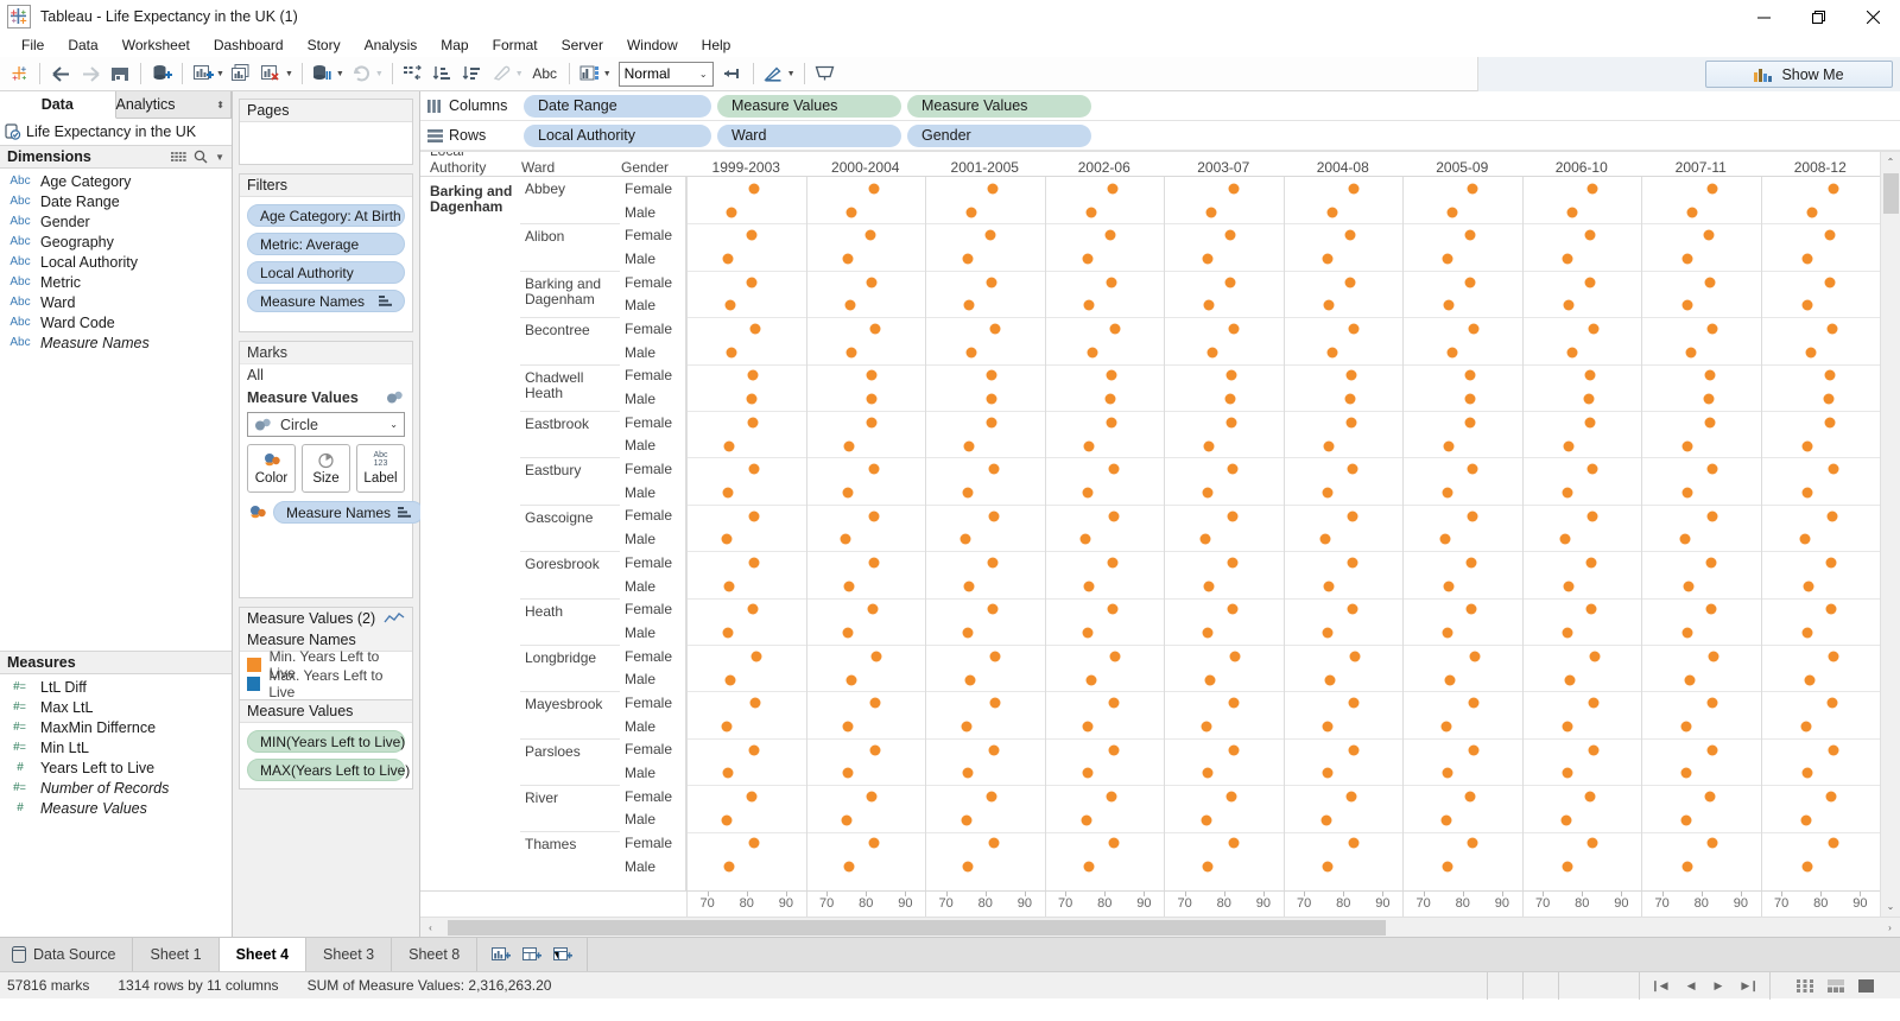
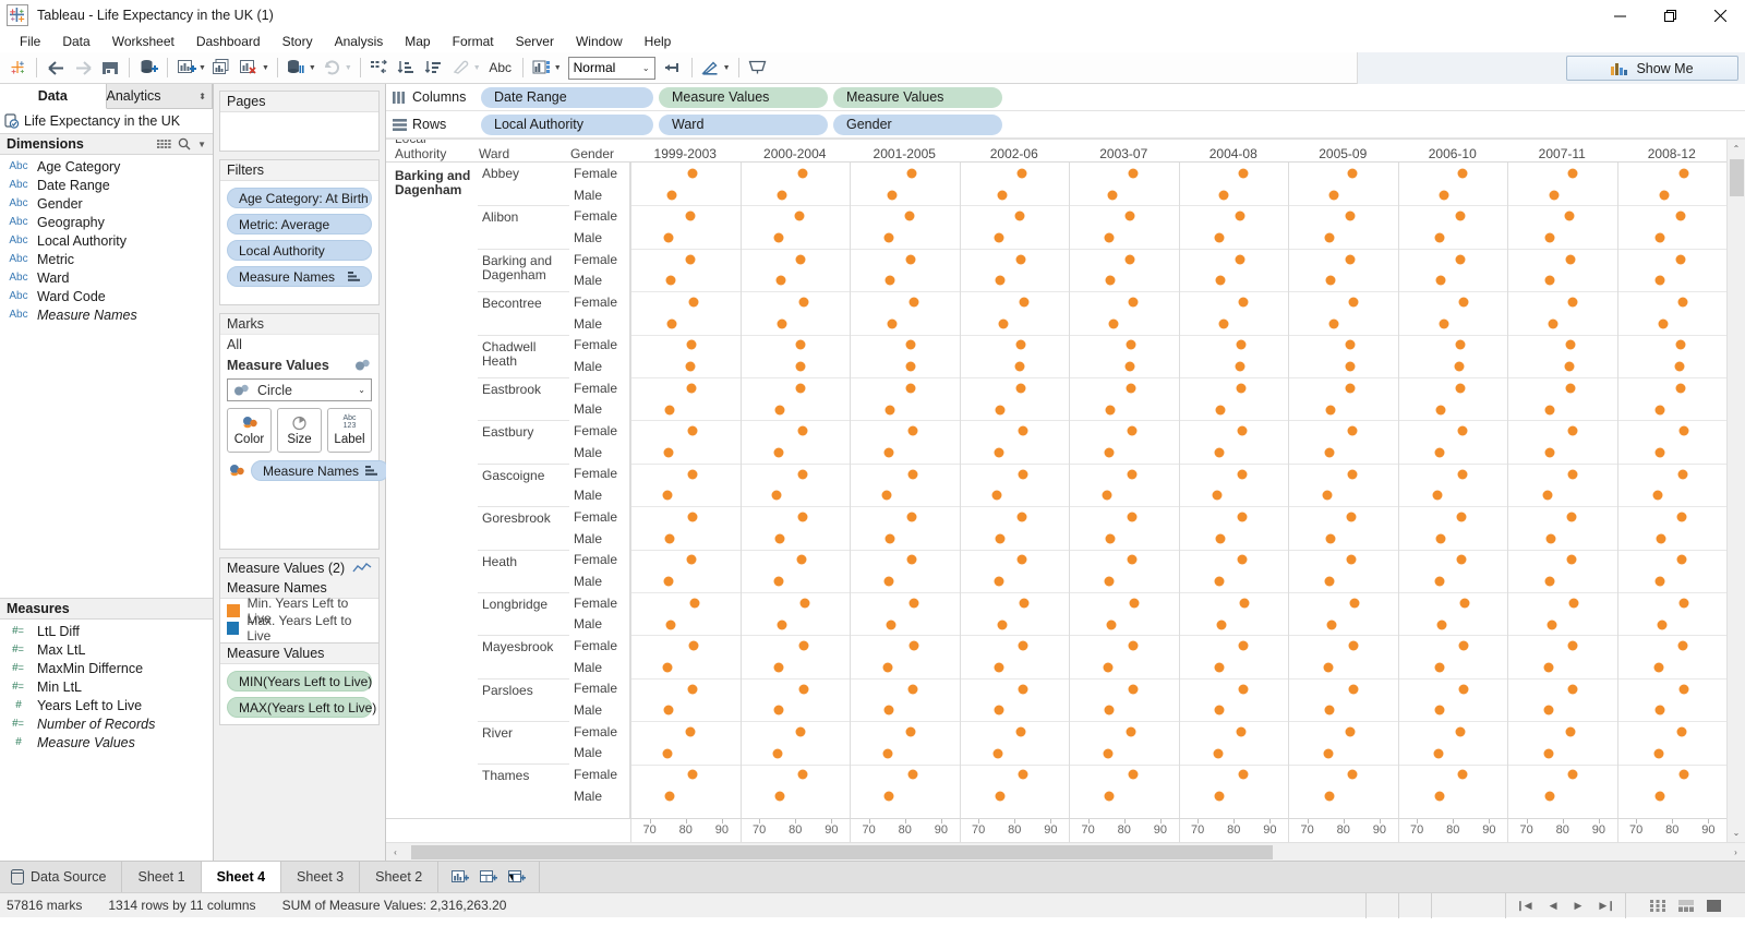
  Tableau - Life Expectancy in the UK (1)
  File
  Data
  Worksheet
  Dashboard
  Story
  Analysis
  Map
  Format
  Server
  Window
  Help
  Abc
  Normal
  ⌄
  Show Me
  Data
  Analytics
  ⬍
  Life Expectancy in the UK
  Dimensions
  ▼
  Abc
  Age Category
  Abc
  Date Range
  Abc
  Gender
  Abc
  Geography
  Abc
  Local Authority
  Abc
  Metric
  Abc
  Ward
  Abc
  Ward Code
  Abc
  Measure Names
  Measures
  #
  LtL Diff
  #
  Max LtL
  #
  MaxMin Differnce
  #
  Min LtL
  #
  Years Left to Live
  #
  Number of Records
  #
  Measure Values
  Pages
  Filters
  Age Category: At Birth
  Metric: Average
  Local Authority
  Measure Names
  Marks
  All
  Measure Values
  Circle
  ⌄
  Color
  Size
  Label
  Measure Names
  Measure Values (2)
  Measure Names
  Min. Years Left to Live
  Max. Years Left to Live
  Measure Values
  MIN(Years Left to Live)
  MAX(Years Left to Live)
  Columns
  Date Range
  Measure Values
  Measure Values
  Rows
  Local Authority
  Ward
  Gender
  Ward
  Gender
  1999-2003
  2000-2004
  2001-2005
  2002-06
  2003-07
  2004-08
  2005-09
  2006-10
  2007-11
  2008-12
  Barking and Dagenham
  Abbey
  Alibon
  Barking and Dagenham
  Becontree
  Chadwell Heath
  Eastbrook
  Eastbury
  Gascoigne
  Goresbrook
  Heath
  Longbridge
  Mayesbrook
  Parsloes
  River
  Thames
  Female
  Male
  Female
  Male
  Female
  Male
  Female
  Male
  Female
  Male
  Female
  Male
  Female
  Male
  Female
  Male
  Female
  Male
  Female
  Male
  Female
  Male
  Female
  Male
  Female
  Male
  Female
  Male
  Female
  Male
  70
  80
  90
  70
  80
  90
  70
  80
  90
  70
  80
  90
  70
  80
  90
  70
  80
  90
  70
  80
  90
  70
  80
  90
  70
  80
  90
  70
  80
  90
  ⌃
  ⌄
  ‹
  ›
  Data Source
  Sheet 1
  Sheet 4
  Sheet 3
- Sheet 8
+ Sheet 2
  57816 marks
  1314 rows by 11 columns
  SUM of Measure Values: 2,316,263.20
  ❙◀
  ◀
  ▶
  ▶❙
